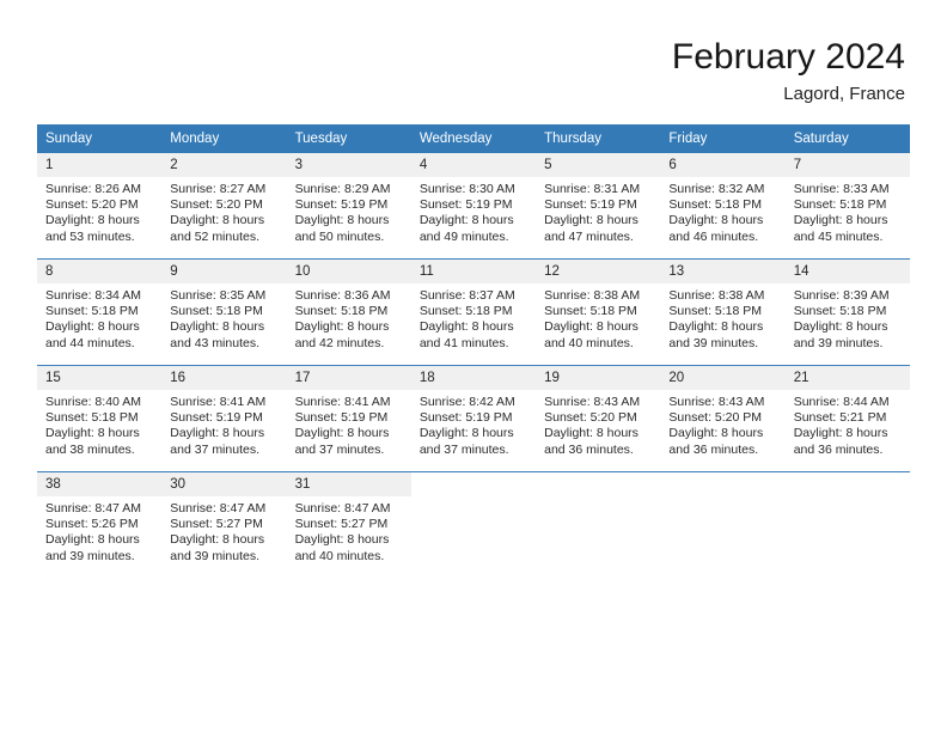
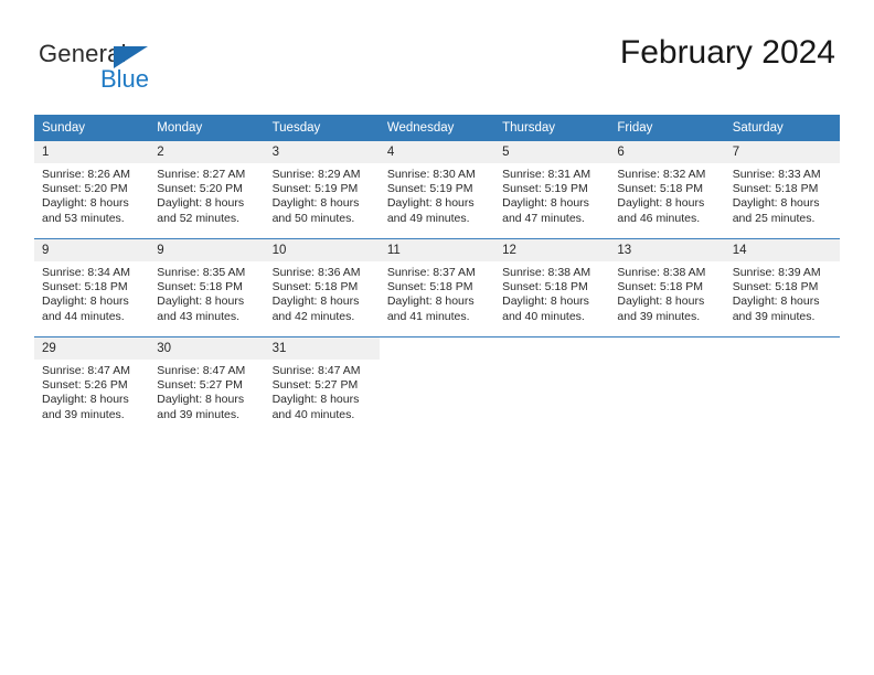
+ General
+ Blue
  February 2024
- Lagord, France
  Sunday	Monday	Tuesday	Wednesday	Thursday	Friday	Saturday
- 1Sunrise: 8:26 AMSunset: 5:20 PMDaylight: 8 hoursand 53 minutes.	2Sunrise: 8:27 AMSunset: 5:20 PMDaylight: 8 hoursand 52 minutes.	3Sunrise: 8:29 AMSunset: 5:19 PMDaylight: 8 hoursand 50 minutes.	4Sunrise: 8:30 AMSunset: 5:19 PMDaylight: 8 hoursand 49 minutes.	5Sunrise: 8:31 AMSunset: 5:19 PMDaylight: 8 hoursand 47 minutes.	6Sunrise: 8:32 AMSunset: 5:18 PMDaylight: 8 hoursand 46 minutes.	7Sunrise: 8:33 AMSunset: 5:18 PMDaylight: 8 hoursand 45 minutes.
+ 1Sunrise: 8:26 AMSunset: 5:20 PMDaylight: 8 hoursand 53 minutes.	2Sunrise: 8:27 AMSunset: 5:20 PMDaylight: 8 hoursand 52 minutes.	3Sunrise: 8:29 AMSunset: 5:19 PMDaylight: 8 hoursand 50 minutes.	4Sunrise: 8:30 AMSunset: 5:19 PMDaylight: 8 hoursand 49 minutes.	5Sunrise: 8:31 AMSunset: 5:19 PMDaylight: 8 hoursand 47 minutes.	6Sunrise: 8:32 AMSunset: 5:18 PMDaylight: 8 hoursand 46 minutes.	7Sunrise: 8:33 AMSunset: 5:18 PMDaylight: 8 hoursand 25 minutes.
- 8Sunrise: 8:34 AMSunset: 5:18 PMDaylight: 8 hoursand 44 minutes.	9Sunrise: 8:35 AMSunset: 5:18 PMDaylight: 8 hoursand 43 minutes.	10Sunrise: 8:36 AMSunset: 5:18 PMDaylight: 8 hoursand 42 minutes.	11Sunrise: 8:37 AMSunset: 5:18 PMDaylight: 8 hoursand 41 minutes.	12Sunrise: 8:38 AMSunset: 5:18 PMDaylight: 8 hoursand 40 minutes.	13Sunrise: 8:38 AMSunset: 5:18 PMDaylight: 8 hoursand 39 minutes.	14Sunrise: 8:39 AMSunset: 5:18 PMDaylight: 8 hoursand 39 minutes.
+ 9Sunrise: 8:34 AMSunset: 5:18 PMDaylight: 8 hoursand 44 minutes.	9Sunrise: 8:35 AMSunset: 5:18 PMDaylight: 8 hoursand 43 minutes.	10Sunrise: 8:36 AMSunset: 5:18 PMDaylight: 8 hoursand 42 minutes.	11Sunrise: 8:37 AMSunset: 5:18 PMDaylight: 8 hoursand 41 minutes.	12Sunrise: 8:38 AMSunset: 5:18 PMDaylight: 8 hoursand 40 minutes.	13Sunrise: 8:38 AMSunset: 5:18 PMDaylight: 8 hoursand 39 minutes.	14Sunrise: 8:39 AMSunset: 5:18 PMDaylight: 8 hoursand 39 minutes.
- 15Sunrise: 8:40 AMSunset: 5:18 PMDaylight: 8 hoursand 38 minutes.	16Sunrise: 8:41 AMSunset: 5:19 PMDaylight: 8 hoursand 37 minutes.	17Sunrise: 8:41 AMSunset: 5:19 PMDaylight: 8 hoursand 37 minutes.	18Sunrise: 8:42 AMSunset: 5:19 PMDaylight: 8 hoursand 37 minutes.	19Sunrise: 8:43 AMSunset: 5:20 PMDaylight: 8 hoursand 36 minutes.	20Sunrise: 8:43 AMSunset: 5:20 PMDaylight: 8 hoursand 36 minutes.	21Sunrise: 8:44 AMSunset: 5:21 PMDaylight: 8 hoursand 36 minutes.
- 38Sunrise: 8:47 AMSunset: 5:26 PMDaylight: 8 hoursand 39 minutes.	30Sunrise: 8:47 AMSunset: 5:27 PMDaylight: 8 hoursand 39 minutes.	31Sunrise: 8:47 AMSunset: 5:27 PMDaylight: 8 hoursand 40 minutes.
+ 29Sunrise: 8:47 AMSunset: 5:26 PMDaylight: 8 hoursand 39 minutes.	30Sunrise: 8:47 AMSunset: 5:27 PMDaylight: 8 hoursand 39 minutes.	31Sunrise: 8:47 AMSunset: 5:27 PMDaylight: 8 hoursand 40 minutes.
